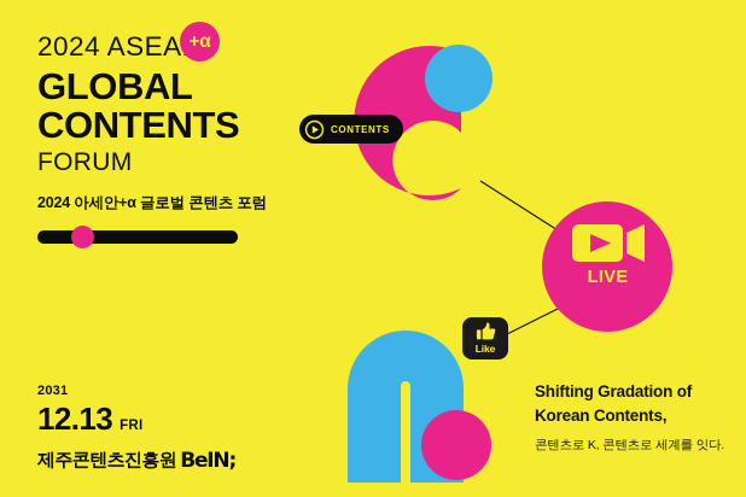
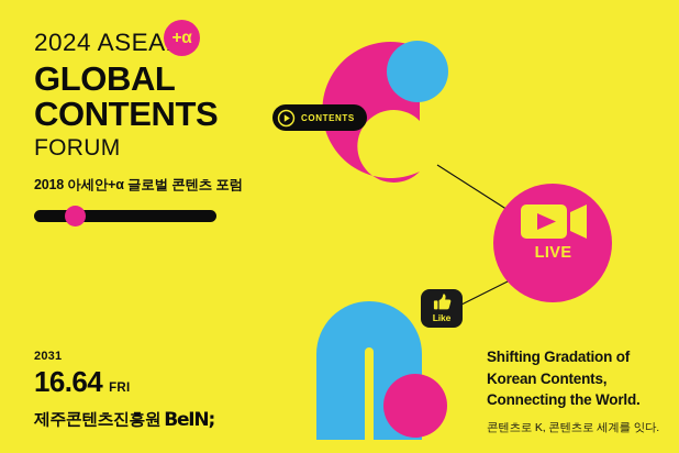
  2024 ASEA
  +α
  GLOBAL
  CONTENTS
  FORUM
- 2024 아세안+α 글로벌 콘텐츠 포럼
+ 2018 아세안+α 글로벌 콘텐츠 포럼
  2031
- 12.13
+ 16.64
  FRI
  제주콘텐츠진흥원
  BeIN;
  Shifting Gradation of
  Korean Contents,
+ Connecting the World.
  콘텐츠로 K, 콘텐츠로 세계를 잇다.
  CONTENTS
  LIVE
  Like
